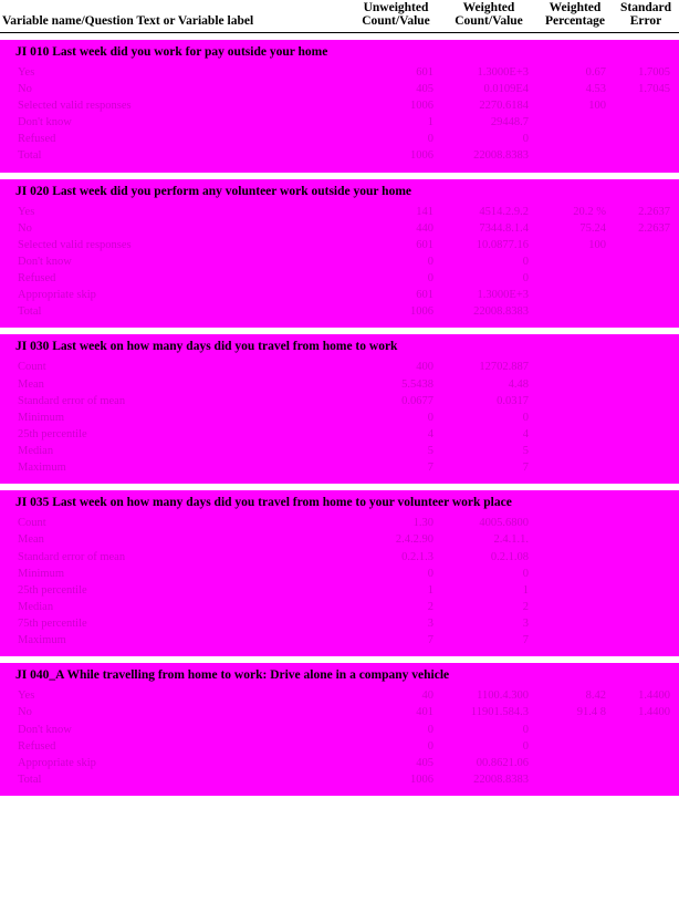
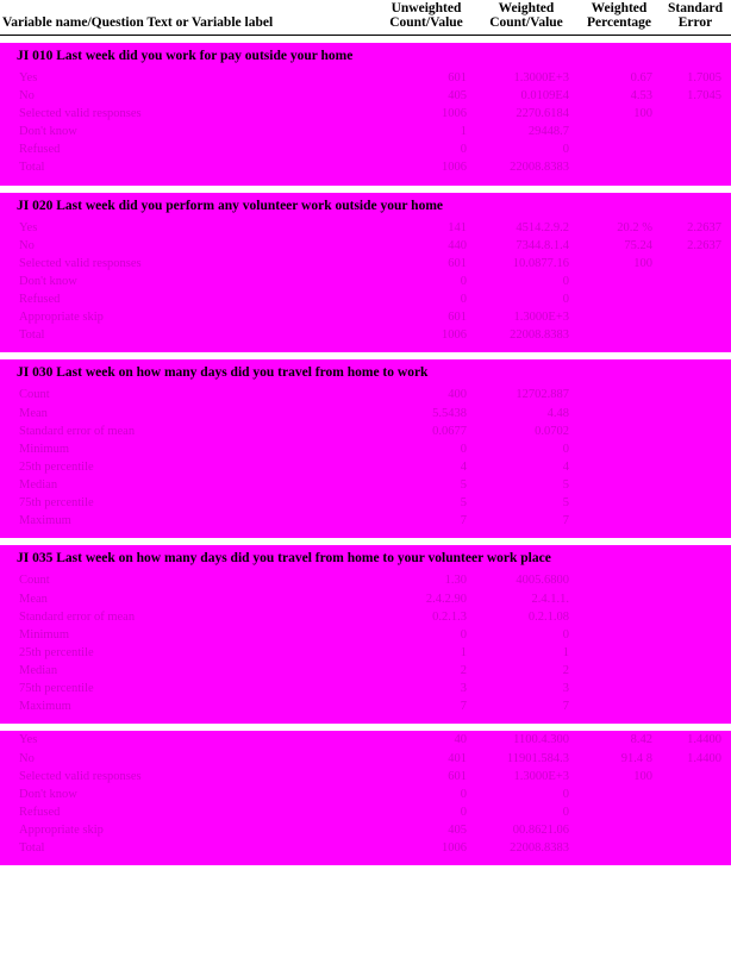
  Variable name/Question Text or Variable label	Unweighted Count/Value	Weighted Count/Value	Weighted Percentage	Standard Error
  JI 010 Last week did you work for pay outside your home
  Yes	601	1.3000E+3	0.67	1.7005
  No	405	0.0109E4	4.53	1.7045
  Selected valid responses	1006	2270.6184	100
  Don't know	1	29448.7
  Refused	0	0
  Total	1006	22008.8383
  JI 020 Last week did you perform any volunteer work outside your home
  Yes	141	4514.2.9.2	20.2 %	2.2637
  No	440	7344.8.1.4	75.24	2.2637
  Selected valid responses	601	10.0877.16	100
  Don't know	0	0
  Refused	0	0
  Appropriate skip	601	1.3000E+3
  Total	1006	22008.8383
  JI 030 Last week on how many days did you travel from home to work
  Count	400	12702.887
  Mean	5.5438	4.48
- Standard error of mean	0.0677	0.0317
+ Standard error of mean	0.0677	0.0702
  Minimum	0	0
  25th percentile	4	4
  Median	5	5
+ 75th percentile	5	5
  Maximum	7	7
  JI 035 Last week on how many days did you travel from home to your volunteer work place
  Count	1.30	4005.6800
  Mean	2.4.2.90	2.4.1.1.
  Standard error of mean	0.2.1.3	0.2.1.08
  Minimum	0	0
  25th percentile	1	1
  Median	2	2
  75th percentile	3	3
  Maximum	7	7
- JI 040_A While travelling from home to work: Drive alone in a company vehicle
  Yes	40	1100.4.300	8.42	1.4400
  No	401	11901.584.3	91.4 8	1.4400
+ Selected valid responses	601	1.3000E+3	100
  Don't know	0	0
  Refused	0	0
  Appropriate skip	405	00.8621.06
  Total	1006	22008.8383
